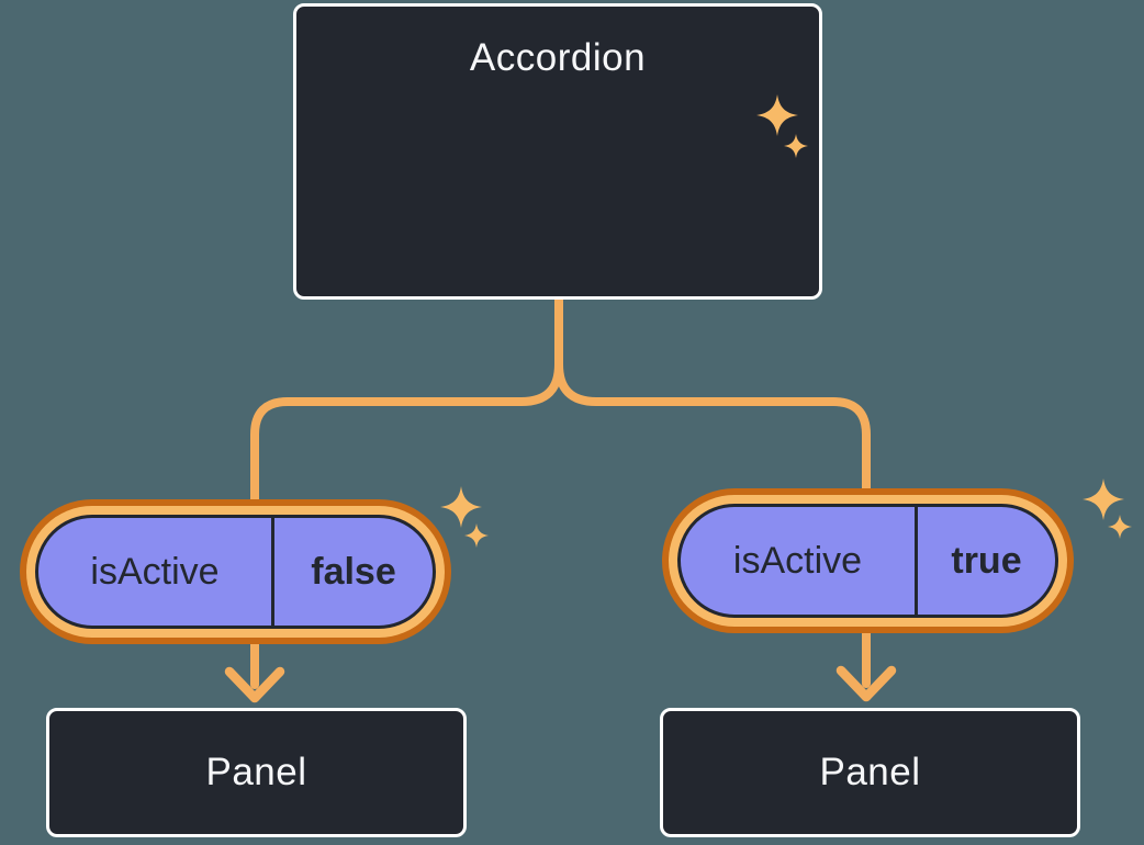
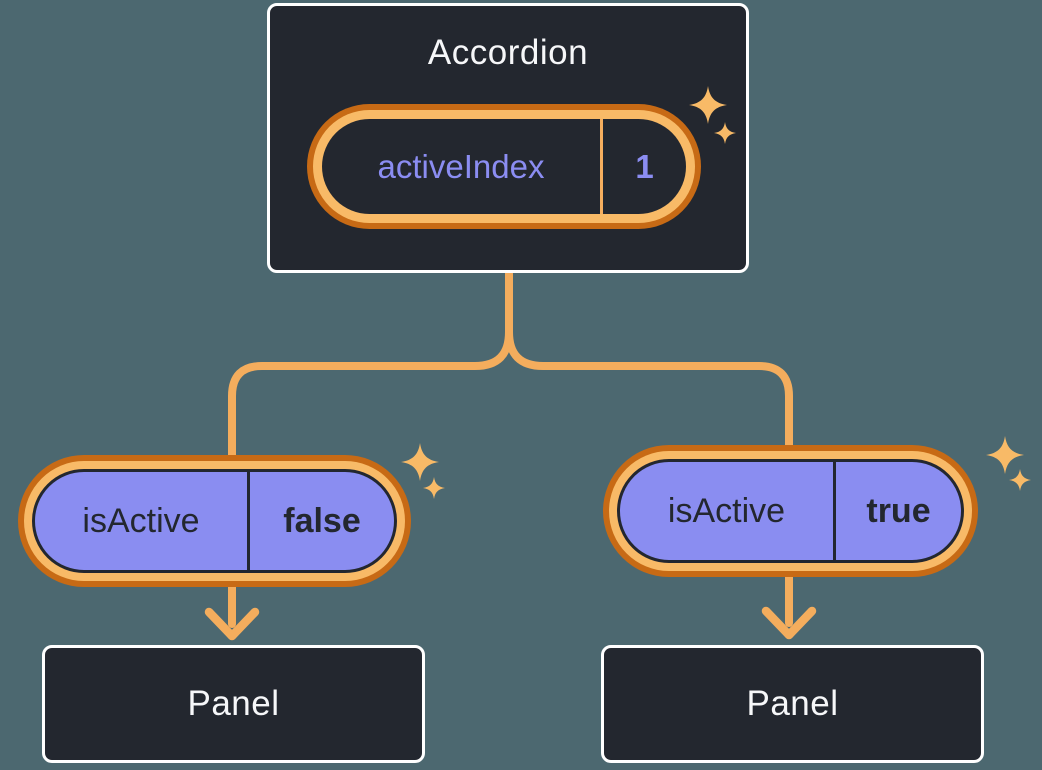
  Accordion
+ activeIndex
+ 1
  isActive
  false
  isActive
  true
  Panel
  Panel
